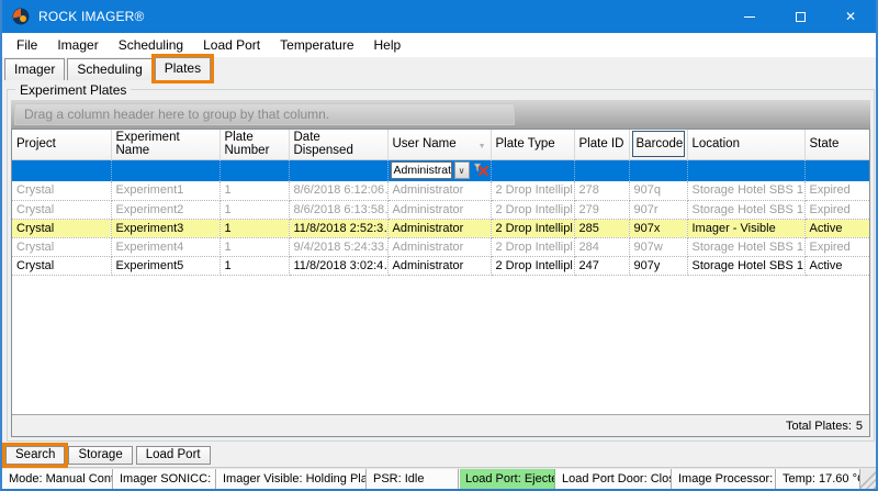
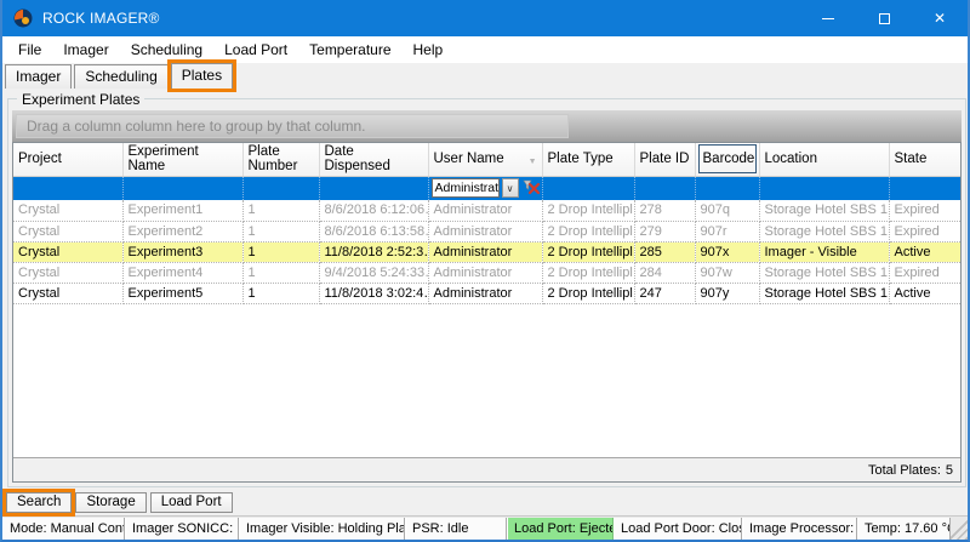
  ROCK IMAGER®
  ✕
  File
  Imager
  Scheduling
  Load Port
  Temperature
  Help
  Imager
  Scheduling
  Plates
  Experiment Plates
- Drag a column header here to group by that column.
+ Drag a column column here to group by that column.
  Project	Experiment Name	Plate Number	Date Dispensed	User Name	Plate Type	Plate ID	Barcode	Location	State
  				Administrat ∨
  Crystal	Experiment1	1	8/6/2018 6:12:06	Administrator	2 Drop Intellipl	278	907q	Storage Hotel SBS 1	Expired
  Crystal	Experiment2	1	8/6/2018 6:13:58	Administrator	2 Drop Intellipl	279	907r	Storage Hotel SBS 1	Expired
  Crystal	Experiment3	1	11/8/2018 2:52:3	Administrator	2 Drop Intellipl	285	907x	Imager - Visible	Active
  Crystal	Experiment4	1	9/4/2018 5:24:33	Administrator	2 Drop Intellipl	284	907w	Storage Hotel SBS 1	Expired
  Crystal	Experiment5	1	11/8/2018 3:02:4	Administrator	2 Drop Intellipl	247	907y	Storage Hotel SBS 1	Active
  Total Plates:
  5
  Search
  Storage
  Load Port
  Mode: Manual Con
  Imager SONICC:
  Imager Visible: Holding Pla
  PSR: Idle
  Load Port: Eject
  Load Port Door: Clo
  Image Processor:
  Temp: 17.60 °
